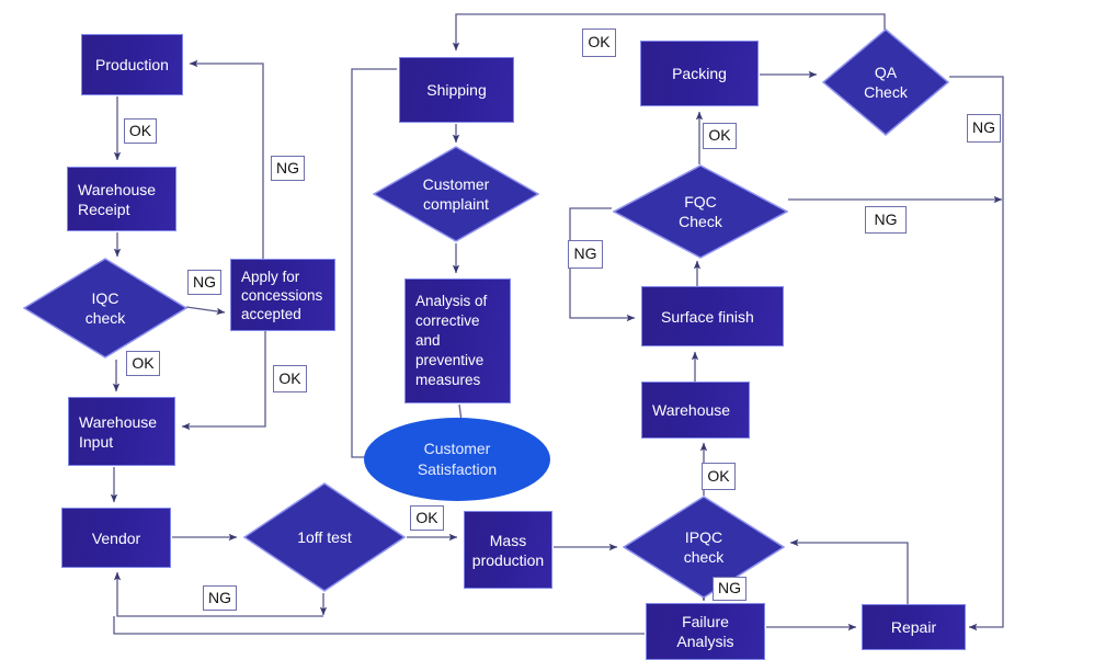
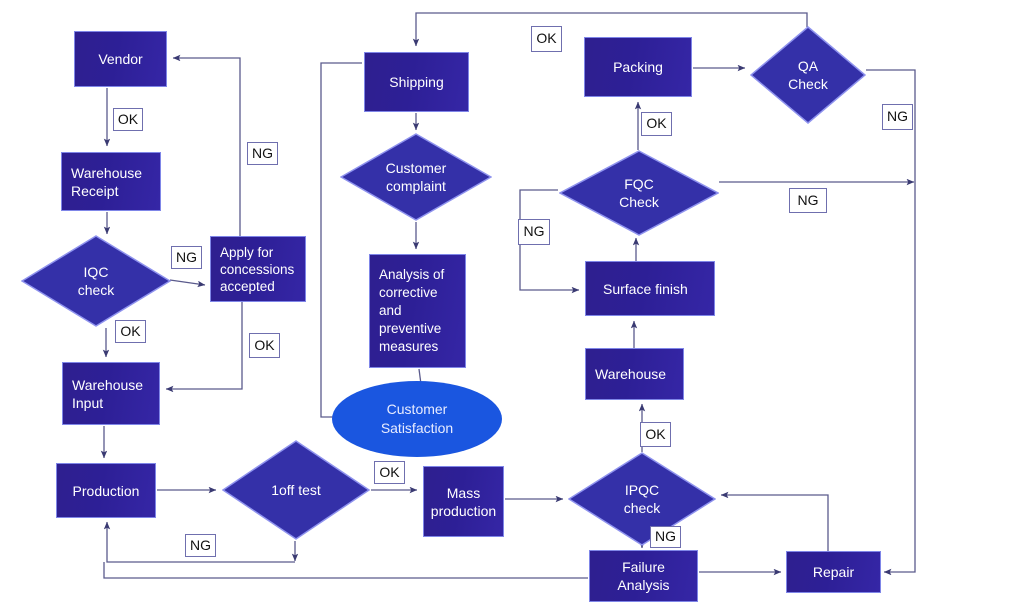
- Production
+ Vendor
  Warehouse
  Receipt
  IQC
  check
  Apply for
  concessions
  accepted
  Warehouse
  Input
- Vendor
+ Production
  1off test
  Mass
  production
  Shipping
  Customer
  complaint
  Analysis of
  corrective
  and
  preventive
  measures
  Customer
  Satisfaction
  IPQC
  check
  Failure
  Analysis
  Repair
  Warehouse
  Surface finish
  FQC
  Check
  Packing
  QA
  Check
  OK
  NG
  NG
  OK
  OK
  NG
  OK
  NG
  OK
  NG
  OK
  NG
  OK
  NG
